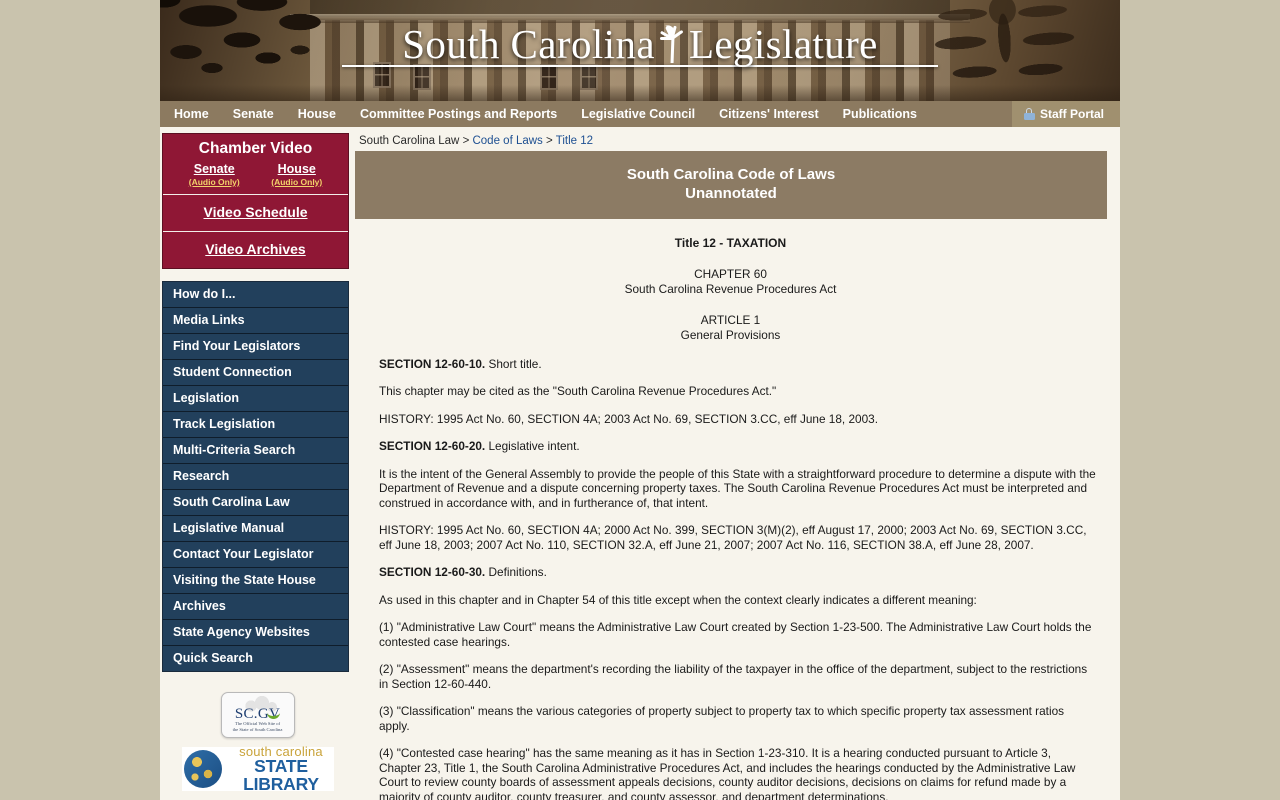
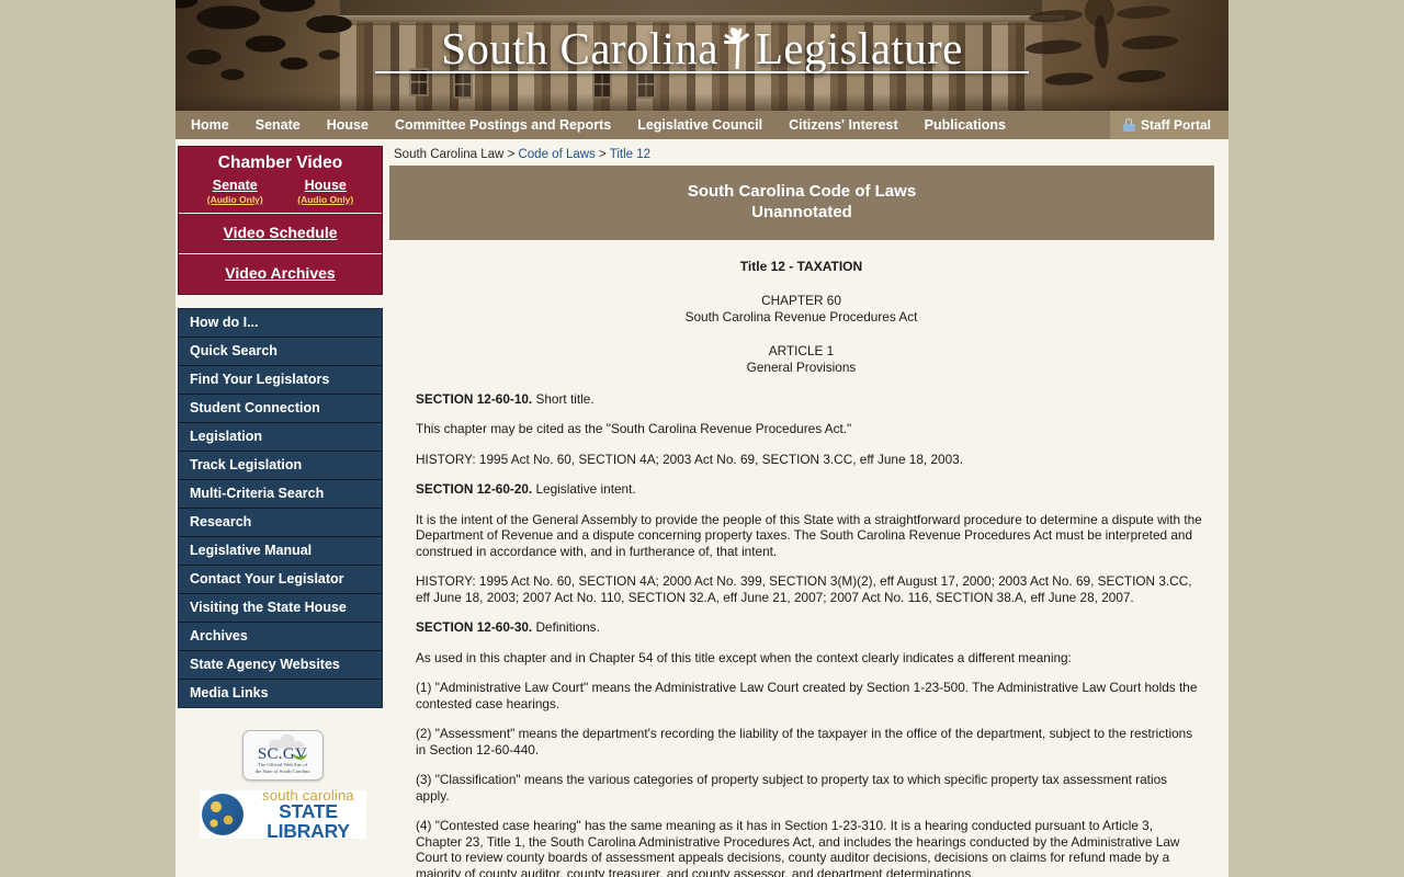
  South Carolina Legislature
  Home
  Senate
  House
  Committee Postings and Reports
  Legislative Council
  Citizens' Interest
  Publications
  Staff Portal
  Chamber Video
  Senate
  (Audio Only)
  House
  (Audio Only)
  Video Schedule
  Video Archives
  How do I...
- Media Links
+ Quick Search
  Find Your Legislators
  Student Connection
  Legislation
  Track Legislation
  Multi-Criteria Search
  Research
- South Carolina Law
  Legislative Manual
  Contact Your Legislator
  Visiting the State House
  Archives
  State Agency Websites
- Quick Search
+ Media Links
  SC.GV
  south carolina
  STATE LIBRARY
  South Carolina Law > Code of Laws > Title 12
  South Carolina Code of Laws
  Unannotated
  Title 12 - TAXATION
  CHAPTER 60
  South Carolina Revenue Procedures Act
  ARTICLE 1
  General Provisions
  SECTION 12-60-10. Short title.
  This chapter may be cited as the "South Carolina Revenue Procedures Act."
  HISTORY: 1995 Act No. 60, SECTION 4A; 2003 Act No. 69, SECTION 3.CC, eff June 18, 2003.
  SECTION 12-60-20. Legislative intent.
  It is the intent of the General Assembly to provide the people of this State with a straightforward procedure to determine a dispute with the Department of Revenue and a dispute concerning property taxes. The South Carolina Revenue Procedures Act must be interpreted and construed in accordance with, and in furtherance of, that intent.
  HISTORY: 1995 Act No. 60, SECTION 4A; 2000 Act No. 399, SECTION 3(M)(2), eff August 17, 2000; 2003 Act No. 69, SECTION 3.CC, eff June 18, 2003; 2007 Act No. 110, SECTION 32.A, eff June 21, 2007; 2007 Act No. 116, SECTION 38.A, eff June 28, 2007.
  SECTION 12-60-30. Definitions.
  As used in this chapter and in Chapter 54 of this title except when the context clearly indicates a different meaning:
  (1) "Administrative Law Court" means the Administrative Law Court created by Section 1-23-500. The Administrative Law Court holds the contested case hearings.
  (2) "Assessment" means the department's recording the liability of the taxpayer in the office of the department, subject to the restrictions in Section 12-60-440.
  (3) "Classification" means the various categories of property subject to property tax to which specific property tax assessment ratios apply.
  (4) "Contested case hearing" has the same meaning as it has in Section 1-23-310. It is a hearing conducted pursuant to Article 3, Chapter 23, Title 1, the South Carolina Administrative Procedures Act, and includes the hearings conducted by the Administrative Law Court to review county boards of assessment appeals decisions, county auditor decisions, decisions on claims for refund made by a majority of county auditor, county treasurer, and county assessor, and department determinations.
